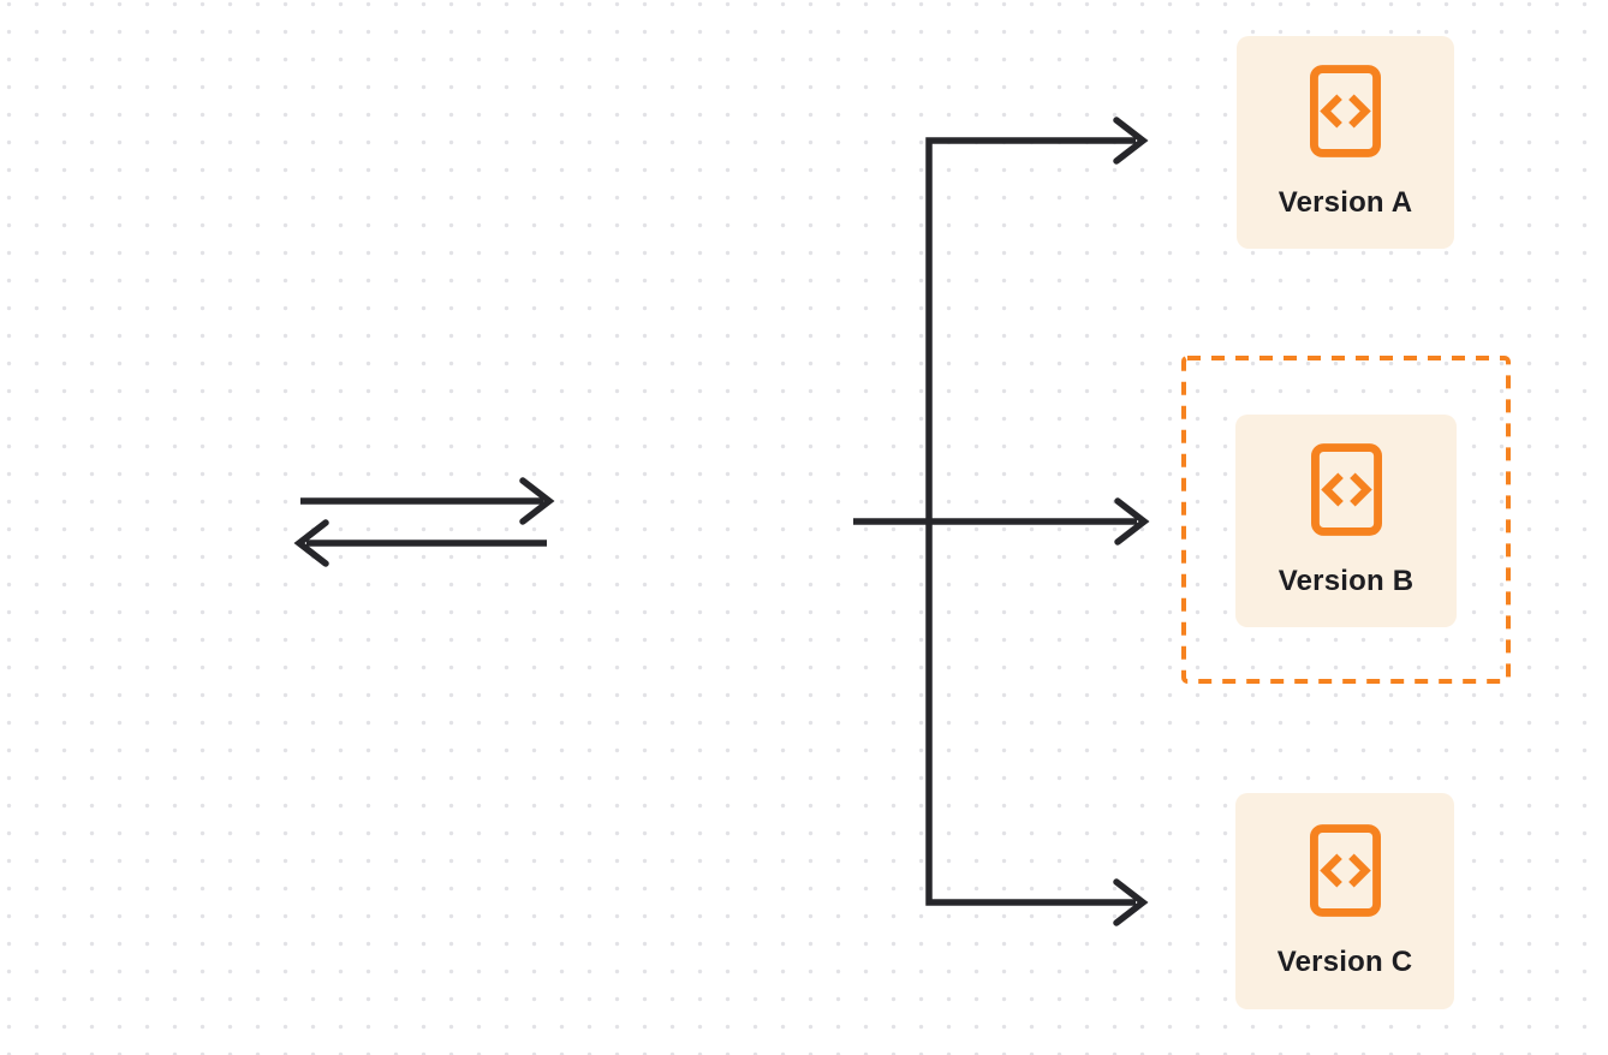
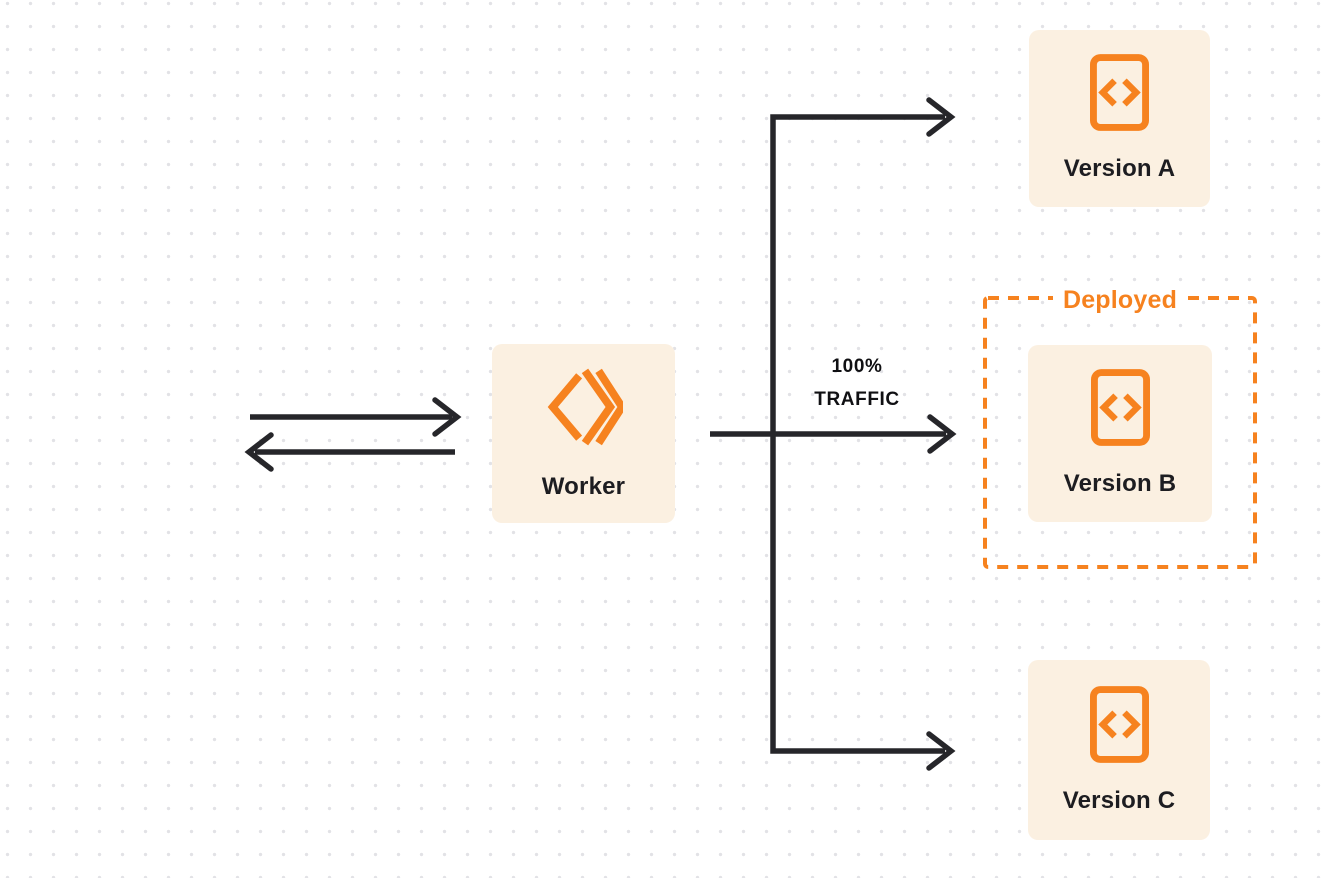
+ Deployed
+ 100%
+ TRAFFIC
+ Worker
  Version A
  Version B
  Version C
